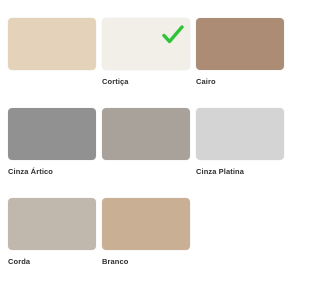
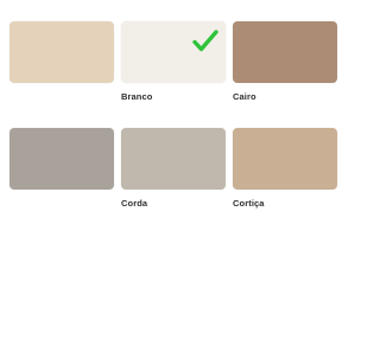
- Cortiça
+ Branco
  Cairo
- Cinza Ártico
- Cinza Platina
  Corda
- Branco
+ Cortiça
